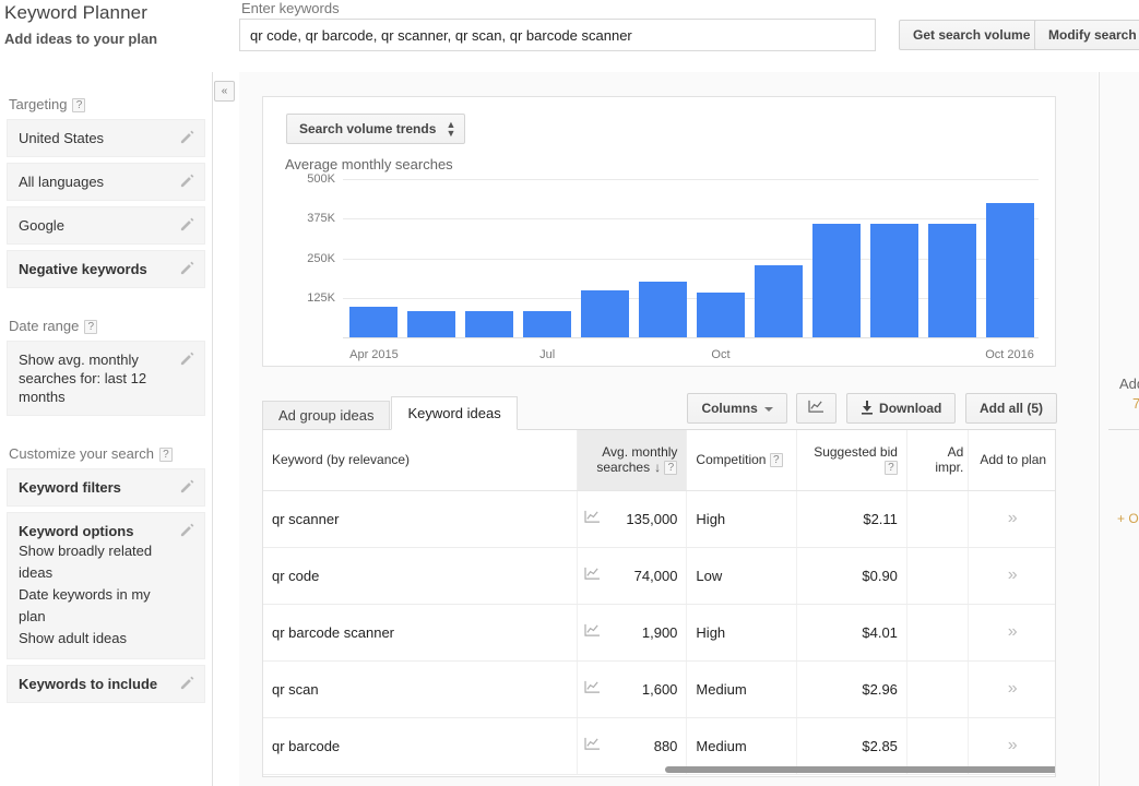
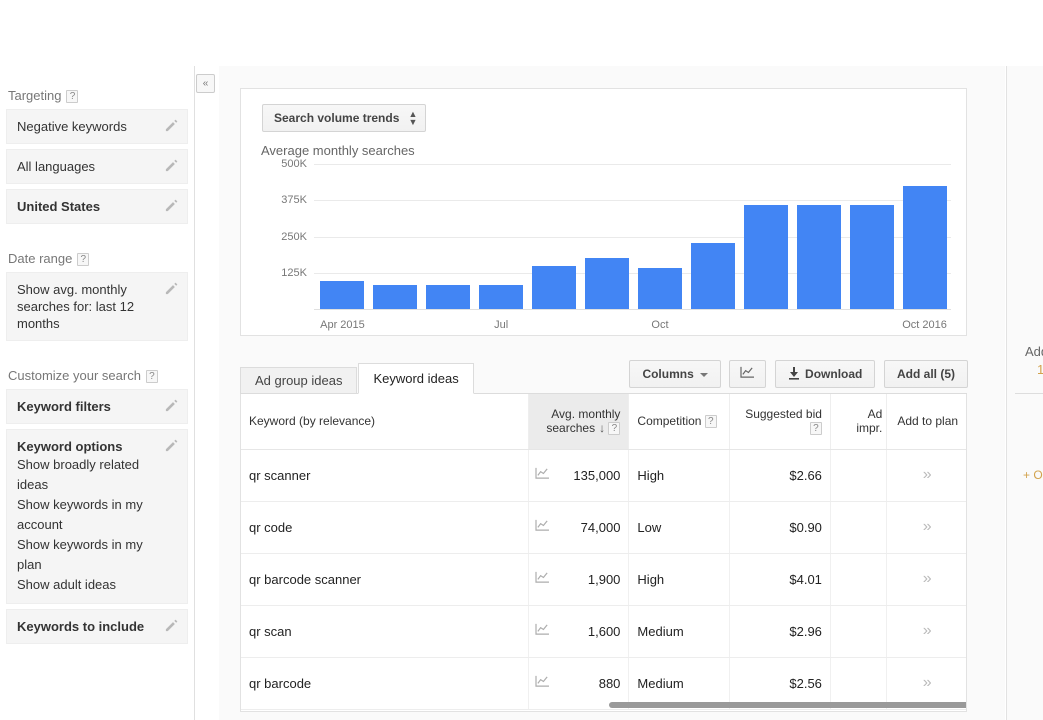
- Keyword Planner
- Add ideas to your plan
- Enter keywords
- qr code, qr barcode, qr scanner, qr scan, qr barcode scanner
- Get search volume
- Modify search
  «
  Targeting ?
- United States
+ Negative keywords
  All languages
- Google
- Negative keywords
+ United States
  Date range ?
  Show avg. monthly searches for: last 12 months
  Customize your search ?
  Keyword filters
  Keyword options
  Show broadly related ideas
+ Show keywords in my account
- Date keywords in my plan
+ Show keywords in my plan
  Show adult ideas
  Keywords to include
  Search volume trends
  ▲
  ▼
  Average monthly searches
  500K
  375K
  250K
  125K
  Apr 2015
  Jul
  Oct
  Oct 2016
  Ad group ideas Keyword ideas
  Columns Download Add all (5)
  Keyword (by relevance)	Avg. monthly searches ↓ ?	Competition ?	Suggested bid ?	Ad impr.	Add to plan
- qr scanner	135,000	High	$2.11		»
+ qr scanner	135,000	High	$2.66		»
  qr code	74,000	Low	$0.90		»
  qr barcode scanner	1,900	High	$4.01		»
  qr scan	1,600	Medium	$2.96		»
- qr barcode	880	Medium	$2.85		»
+ qr barcode	880	Medium	$2.56		»
- 7
+ 1
